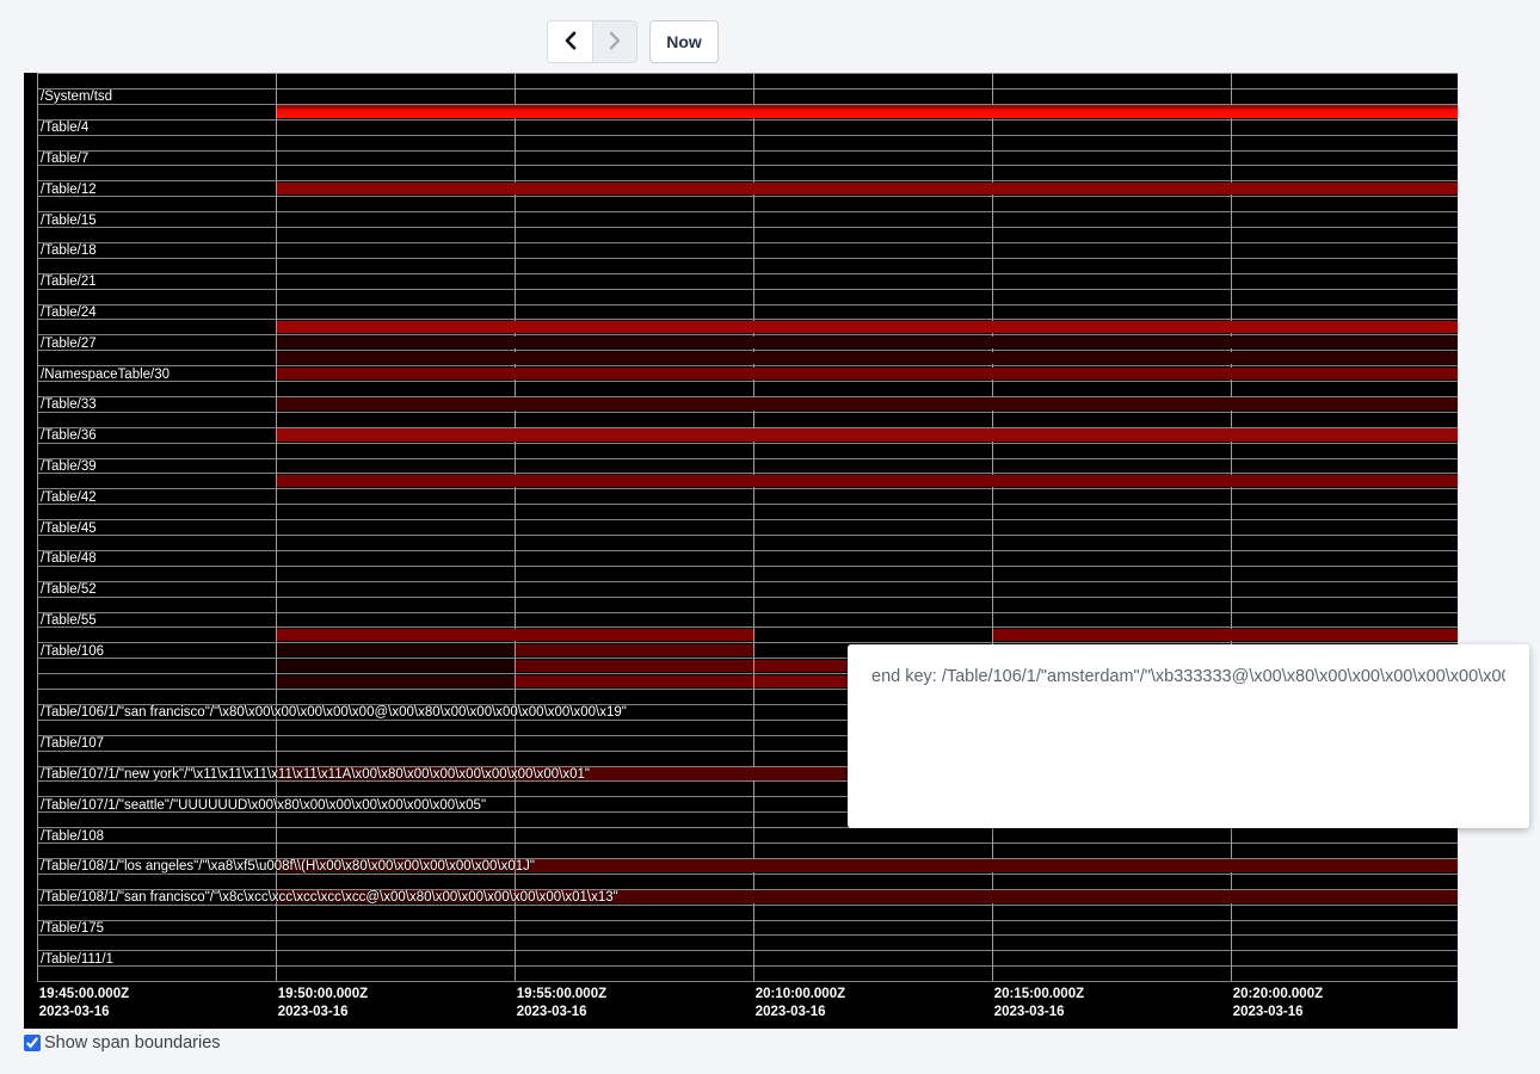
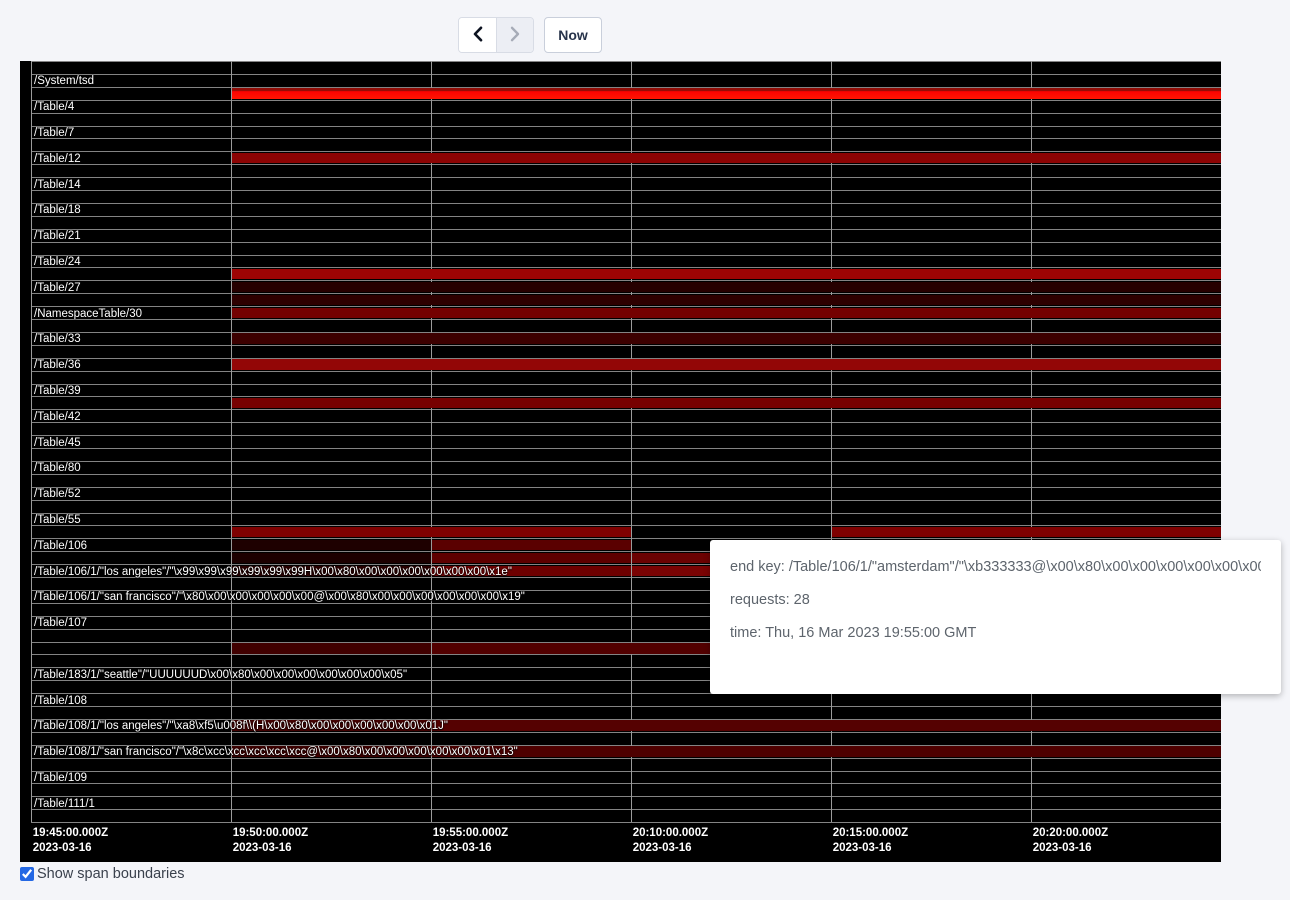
  Now
  /System/tsd
  /Table/4
  /Table/7
  /Table/12
- /Table/15
+ /Table/14
  /Table/18
  /Table/21
  /Table/24
  /Table/27
  /NamespaceTable/30
  /Table/33
  /Table/36
  /Table/39
  /Table/42
  /Table/45
- /Table/48
+ /Table/80
  /Table/52
  /Table/55
  /Table/106
+ /Table/106/1/"los angeles"/"\x99\x99\x99\x99\x99\x99H\x00\x80\x00\x00\x00\x00\x00\x00\x1e"
  /Table/106/1/"san francisco"/"\x80\x00\x00\x00\x00\x00@\x00\x80\x00\x00\x00\x00\x00\x00\x19"
  /Table/107
- /Table/107/1/"new york"/"\x11\x11\x11\x11\x11\x11A\x00\x80\x00\x00\x00\x00\x00\x00\x01"
- /Table/107/1/"seattle"/"UUUUUUD\x00\x80\x00\x00\x00\x00\x00\x00\x05"
+ /Table/183/1/"seattle"/"UUUUUUD\x00\x80\x00\x00\x00\x00\x00\x00\x05"
  /Table/108
  /Table/108/1/"los angeles"/"\xa8\xf5\u008f\\(H\x00\x80\x00\x00\x00\x00\x00\x01J"
  /Table/108/1/"san francisco"/"\x8c\xcc\xcc\xcc\xcc\xcc@\x00\x80\x00\x00\x00\x00\x00\x01\x13"
- /Table/175
+ /Table/109
  /Table/111/1
  19:45:00.000Z
  2023-03-16
  19:50:00.000Z
  2023-03-16
  19:55:00.000Z
  2023-03-16
  20:10:00.000Z
  2023-03-16
  20:15:00.000Z
  2023-03-16
  20:20:00.000Z
  2023-03-16
  end key: /Table/106/1/"amsterdam"/"\xb333333@\x00\x80\x00\x00\x00\x00\x00\x0
+ requests: 28
+ time: Thu, 16 Mar 2023 19:55:00 GMT
  Show span boundaries
